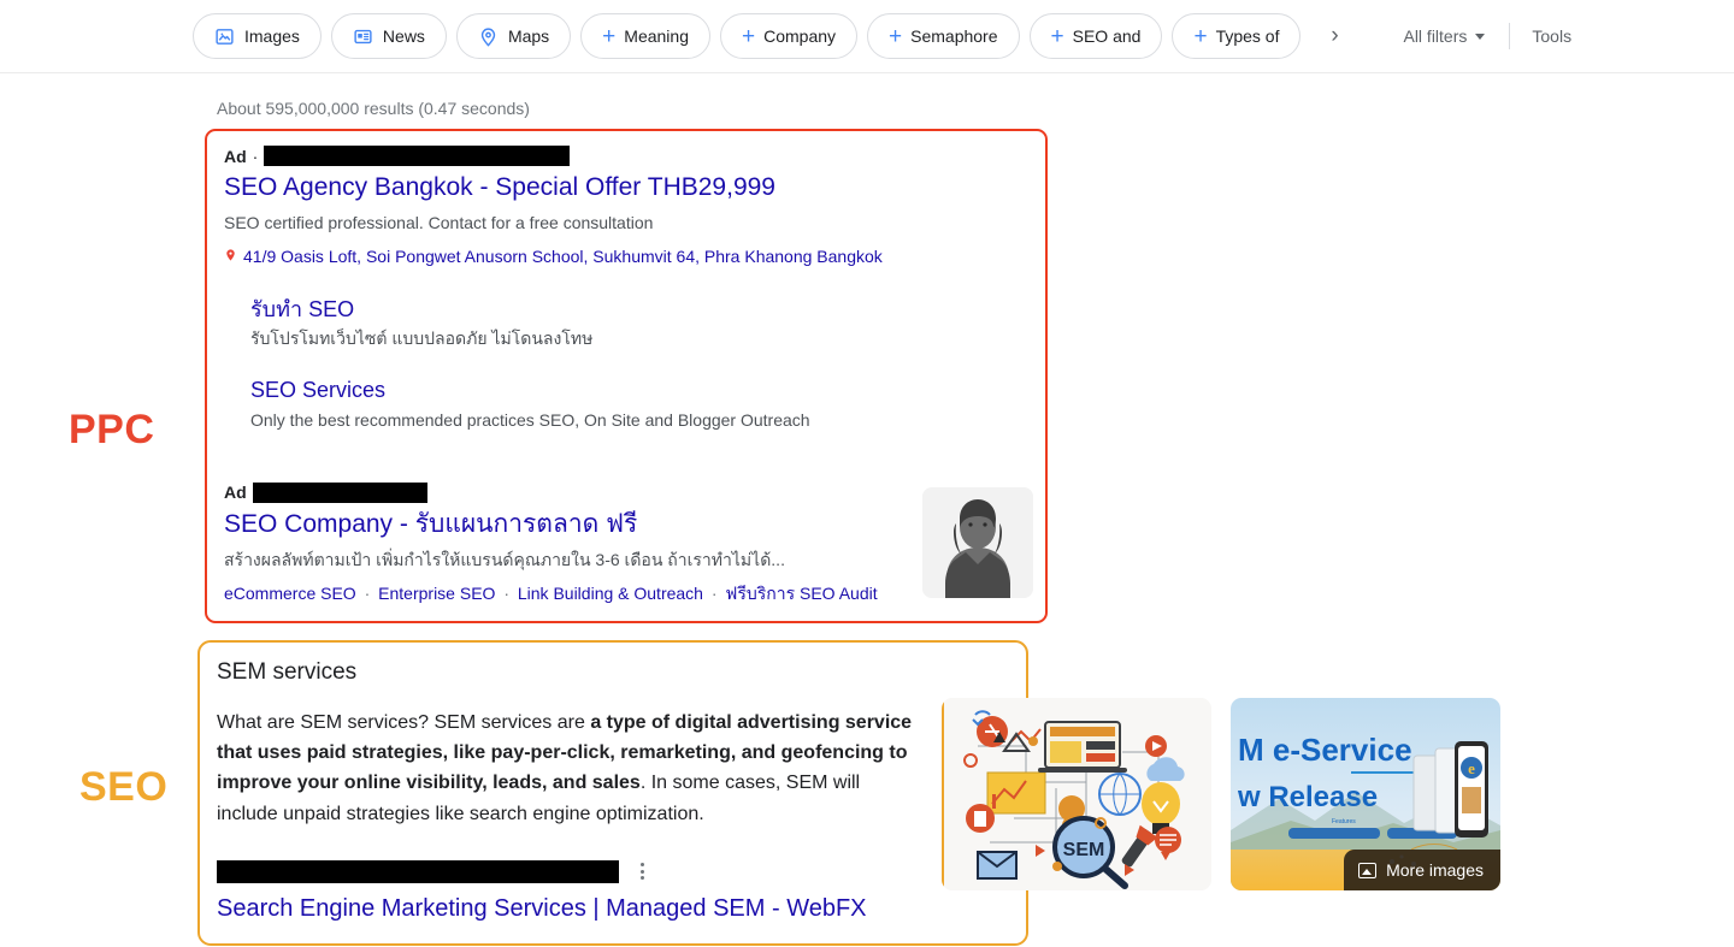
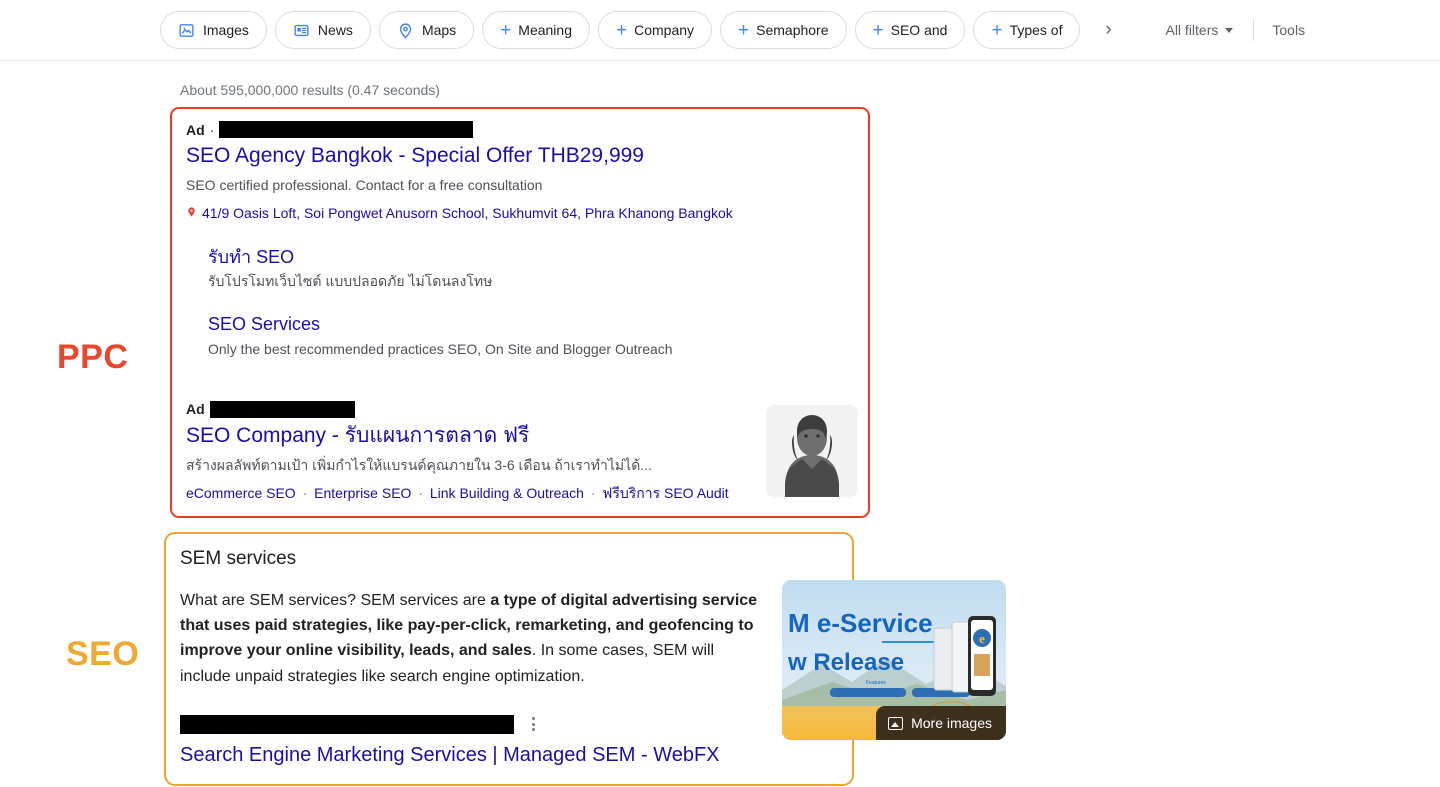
  Images
  News
  Maps
  +
  Meaning
  +
  Company
  +
  Semaphore
  +
  SEO and
  +
  Types of
  ›
  All filters
  Tools
  About 595,000,000 results (0.47 seconds)
  PPC
  SEO
  Ad
  ·
  SEO Agency Bangkok - Special Offer THB29,999
  SEO certified professional. Contact for a free consultation
  41/9 Oasis Loft, Soi Pongwet Anusorn School, Sukhumvit 64, Phra Khanong Bangkok
  รับทำ SEO
  รับโปรโมทเว็บไซต์ แบบปลอดภัย ไม่โดนลงโทษ
  SEO Services
  Only the best recommended practices SEO, On Site and Blogger Outreach
  Ad
  SEO Company - รับแผนการตลาด ฟรี
  สร้างผลลัพท์ตามเป้า เพิ่มกำไรให้แบรนด์คุณภายใน 3-6 เดือน ถ้าเราทำไม่ได้...
  eCommerce SEO · Enterprise SEO · Link Building & Outreach · ฟรีบริการ SEO Audit
  SEM services
  What are SEM services? SEM services are a type of digital advertising service that uses paid strategies, like pay-per-click, remarketing, and geofencing to improve your online visibility, leads, and sales. In some cases, SEM will include unpaid strategies like search engine optimization.
  Search Engine Marketing Services | Managed SEM - WebFX
- SEM
  M e-Service
  w Release
  e
  More images
